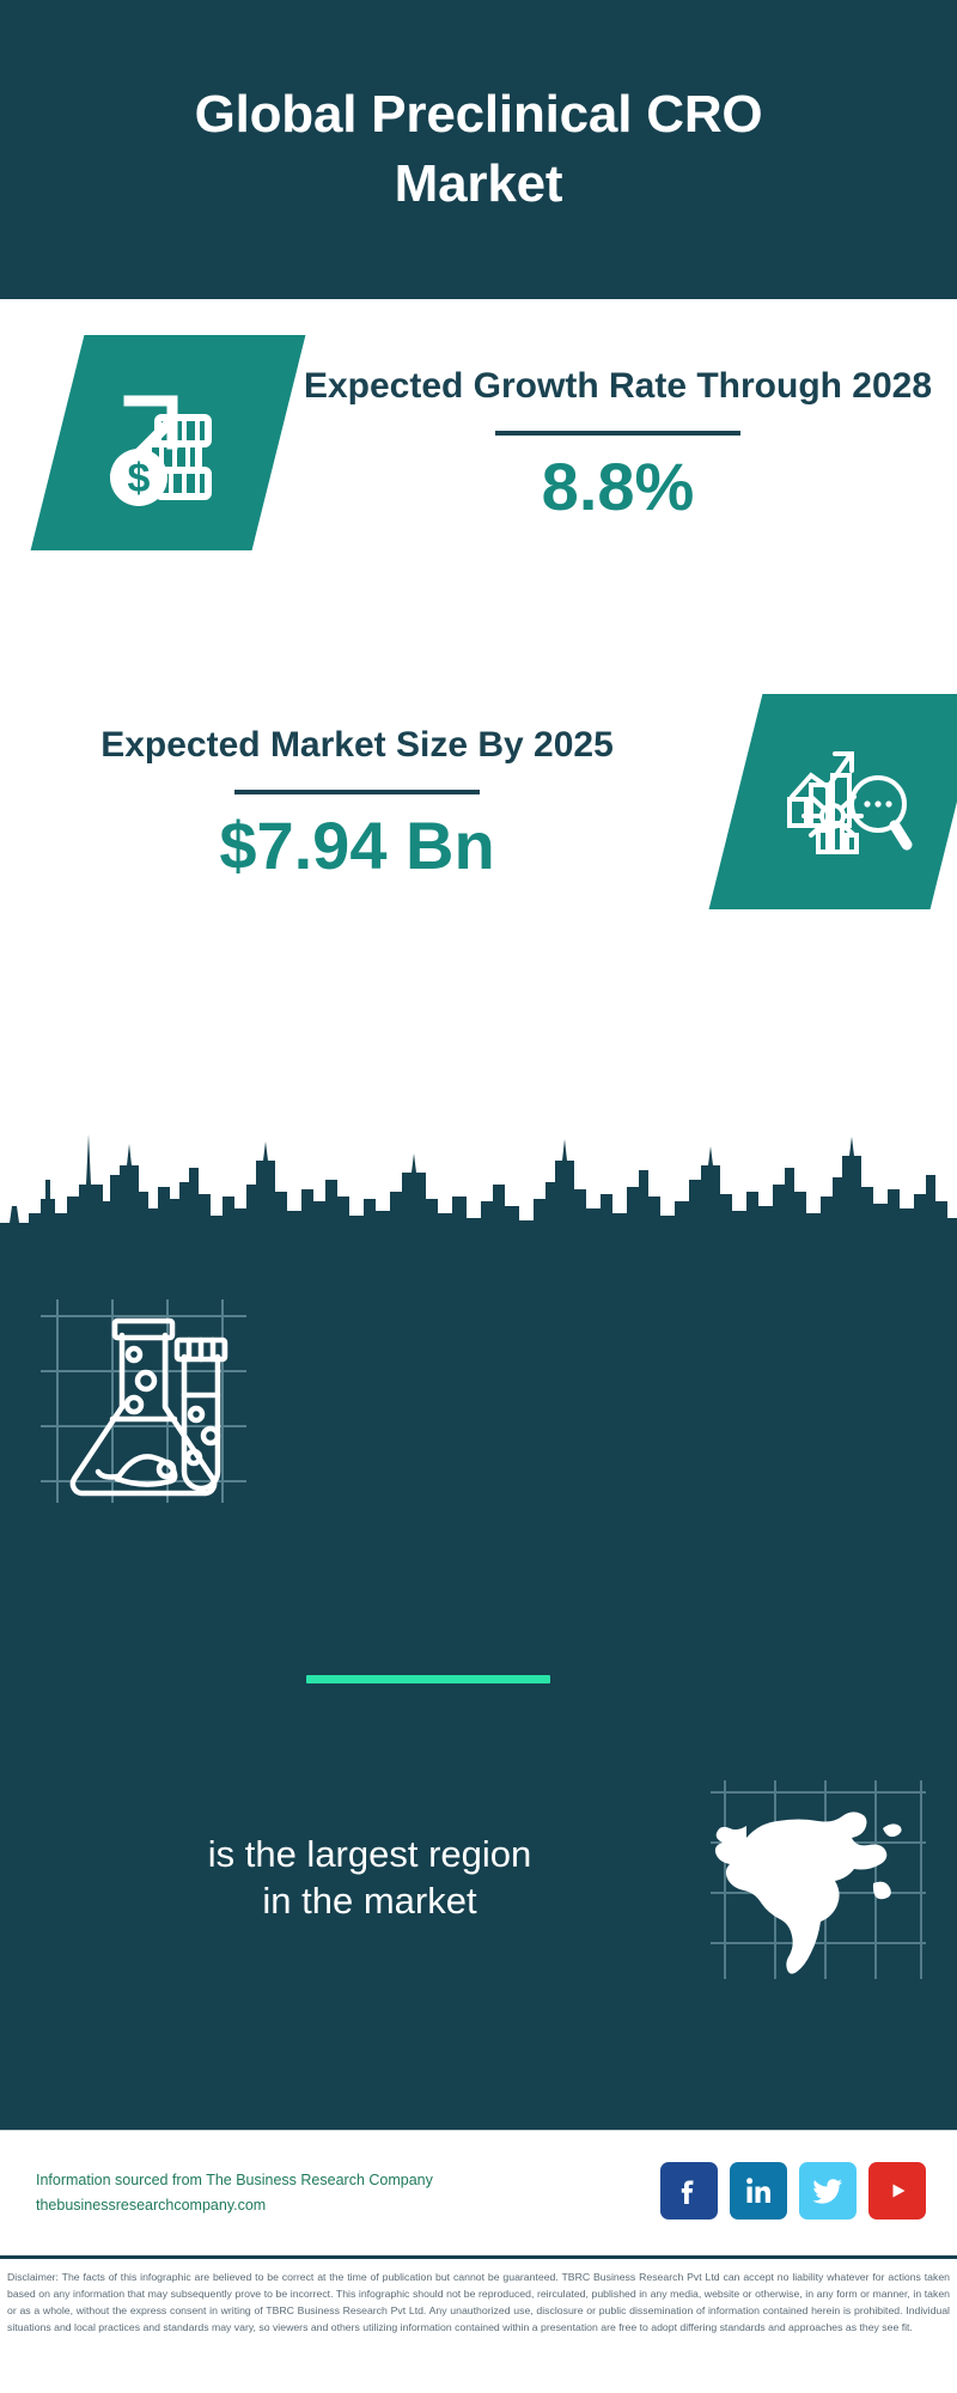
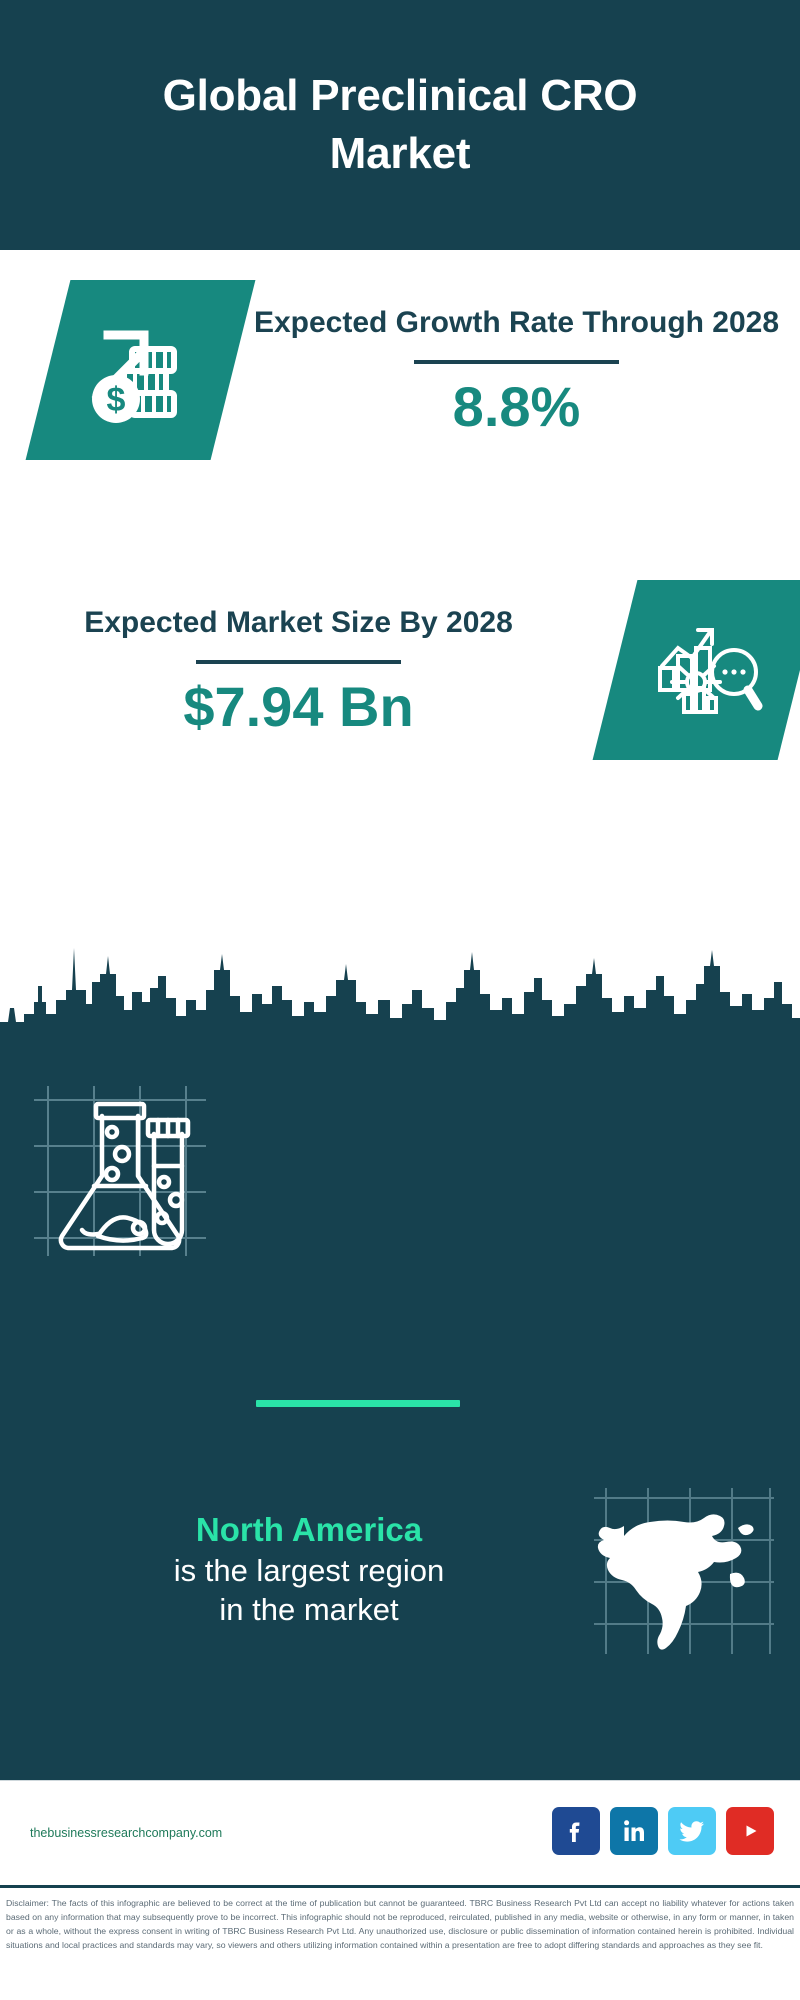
  Global Preclinical CRO Market
  Expected Growth Rate Through 2028
  8.8%
- Expected Market Size By 2025
+ Expected Market Size By 2028
  $7.94 Bn
+ North America
  is the largest region
  in the market
- Information sourced from The Business Research Company
  thebusinessresearchcompany.com
  Disclaimer: The facts of this infographic are believed to be correct at the time of publication but cannot be guaranteed. TBRC Business Research Pvt Ltd can accept no liability whatever for actions taken based on any information that may subsequently prove to be incorrect. This infographic should not be reproduced, reirculated, published in any media, website or otherwise, in any form or manner, in taken or as a whole, without the express consent in writing of TBRC Business Research Pvt Ltd. Any unauthorized use, disclosure or public dissemination of information contained herein is prohibited. Individual situations and local practices and standards may vary, so viewers and others utilizing information contained within a presentation are free to adopt differing standards and approaches as they see fit.
